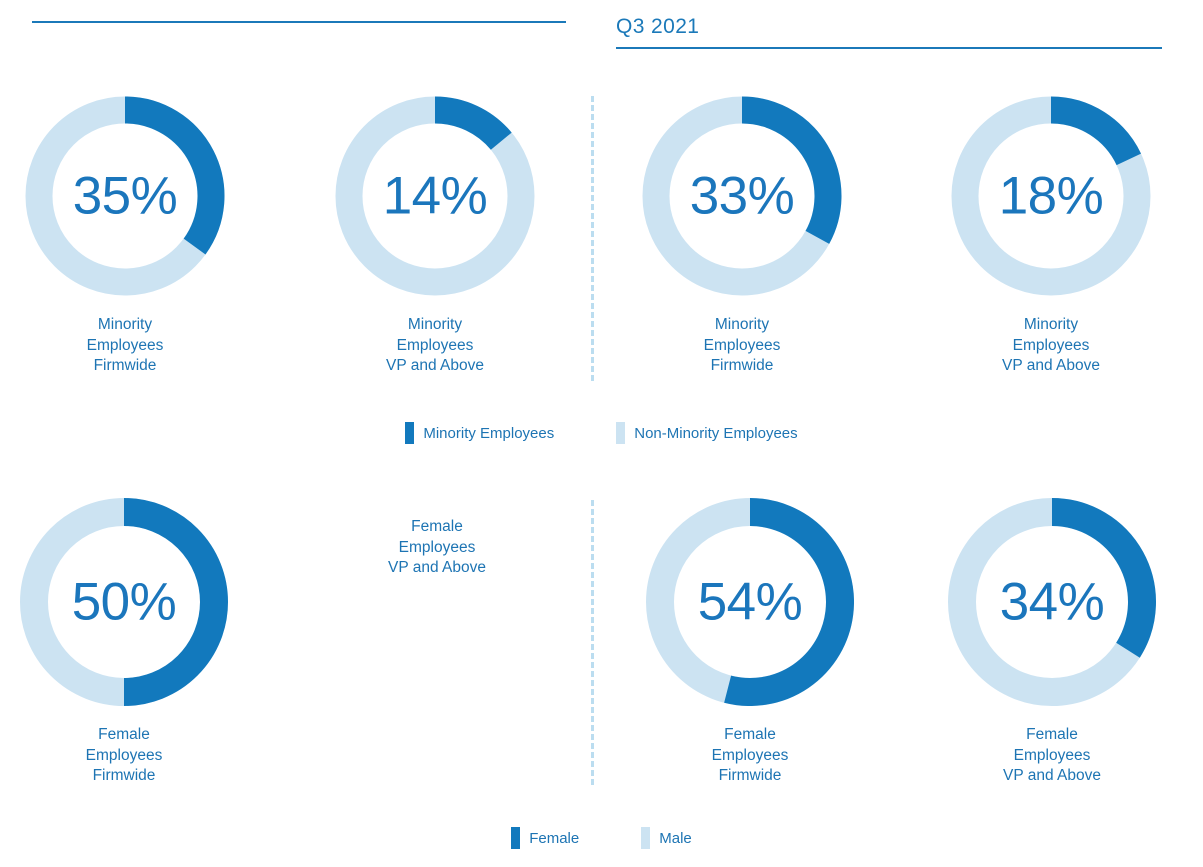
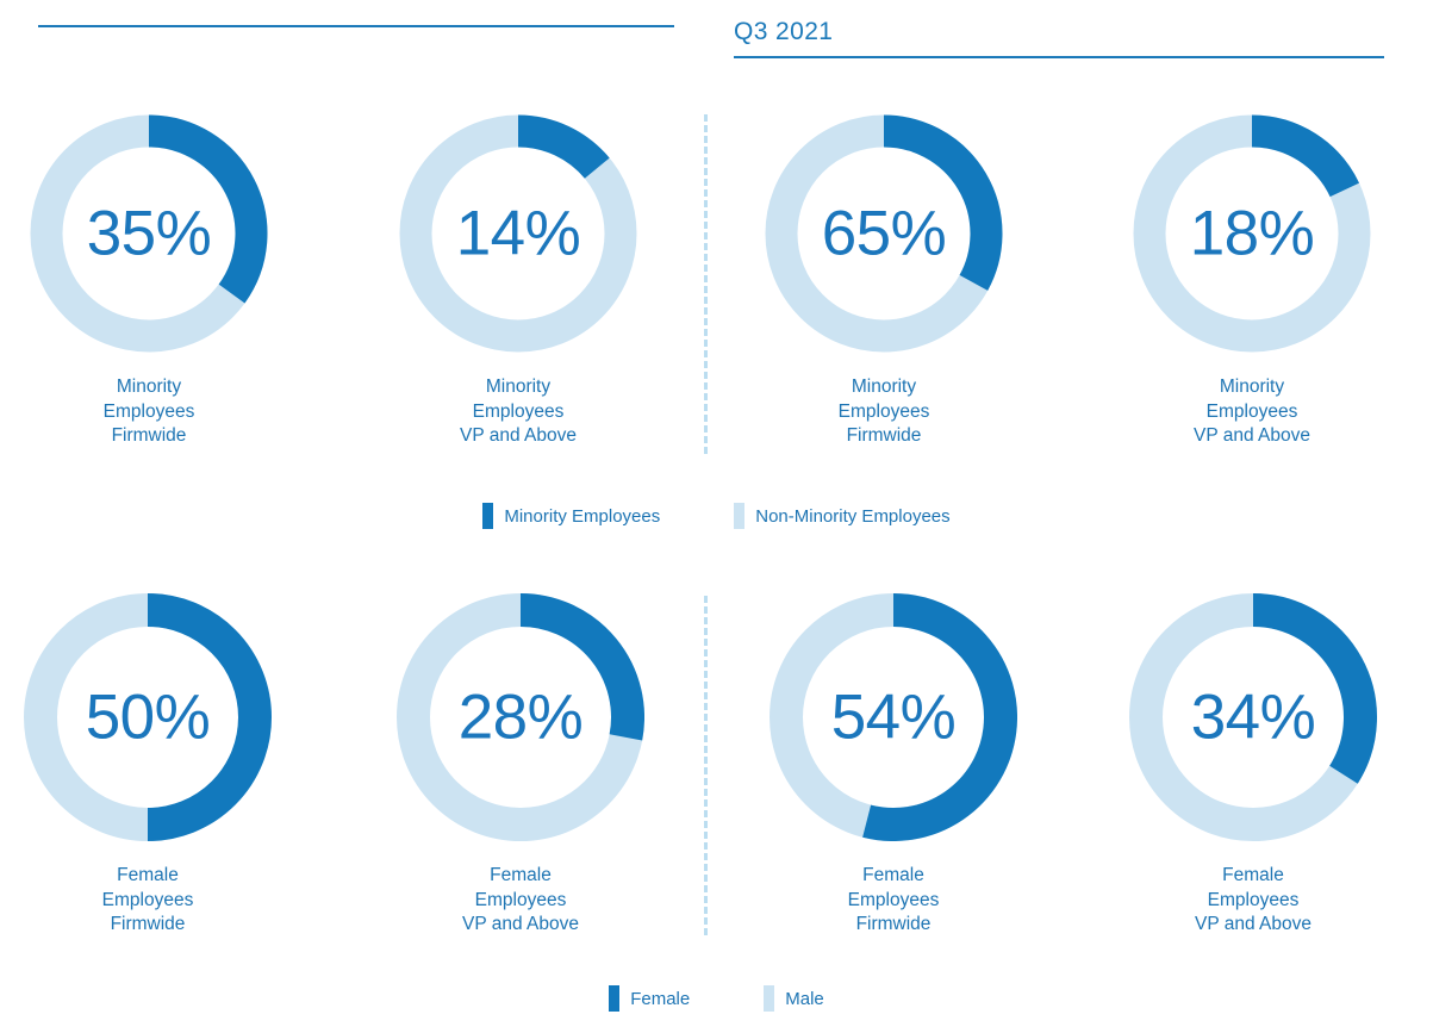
  Q3 2021
  35%
  Minority
  Employees
  Firmwide
  14%
  Minority
  Employees
  VP and Above
- 33%
+ 65%
  Minority
  Employees
  Firmwide
  18%
  Minority
  Employees
  VP and Above
  50%
  Female
  Employees
  Firmwide
+ 28%
  Female
  Employees
  VP and Above
  54%
  Female
  Employees
  Firmwide
  34%
  Female
  Employees
  VP and Above
  Minority Employees
  Non-Minority Employees
  Female
  Male
